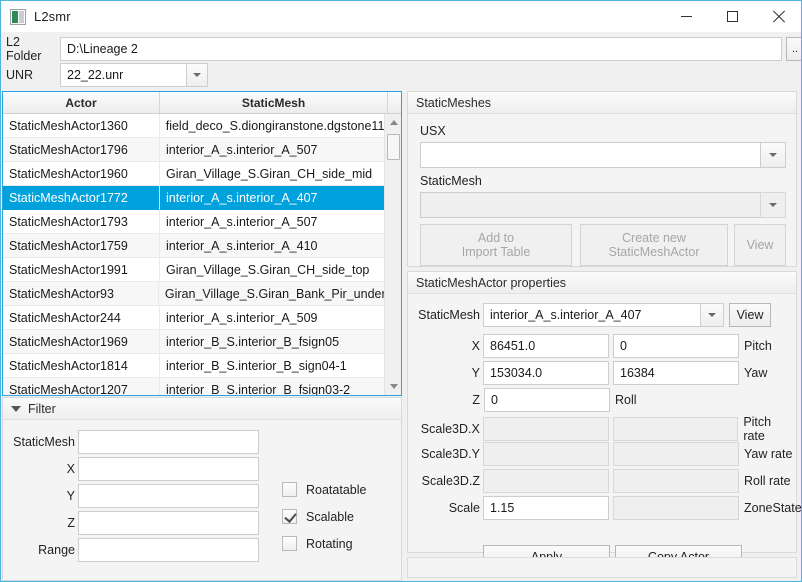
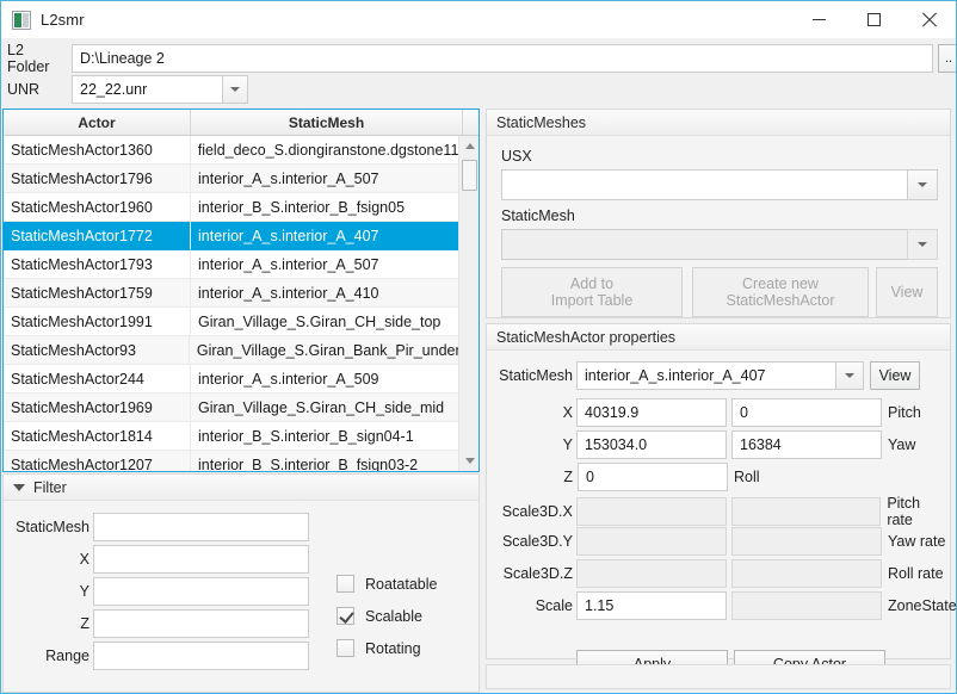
  L2smr
  L2 Folder
  D:\Lineage 2
  ..
  UNR
  22_22.unr
  Actor
  StaticMesh
  StaticMeshActor1360
  field_deco_S.diongiranstone.dgstone11
  StaticMeshActor1796
  interior_A_s.interior_A_507
  StaticMeshActor1960
- Giran_Village_S.Giran_CH_side_mid
+ interior_B_S.interior_B_fsign05
  StaticMeshActor1772
  interior_A_s.interior_A_407
  StaticMeshActor1793
  interior_A_s.interior_A_507
  StaticMeshActor1759
  interior_A_s.interior_A_410
  StaticMeshActor1991
  Giran_Village_S.Giran_CH_side_top
  StaticMeshActor93
  Giran_Village_S.Giran_Bank_Pir_unde
  StaticMeshActor244
  interior_A_s.interior_A_509
  StaticMeshActor1969
- interior_B_S.interior_B_fsign05
+ Giran_Village_S.Giran_CH_side_mid
  StaticMeshActor1814
  interior_B_S.interior_B_sign04-1
  StaticMeshActor1207
  interior_B_S.interior_B_fsign03-2
  Filter
  StaticMesh
  X
  Y
  Z
  Range
  Roatatable
  Scalable
  Rotating
  StaticMeshes
  USX
  StaticMesh
  Add to
  Import Table
  Create new
  StaticMeshActor
  View
  StaticMeshActor properties
  StaticMesh
  interior_A_s.interior_A_407
  View
  X
- 86451.0
+ 40319.9
  0
  Pitch
  Y
  153034.0
  16384
  Yaw
  Z
  0
  Roll
  Scale3D.X
  Pitch rate
  Scale3D.Y
  Yaw rate
  Scale3D.Z
  Roll rate
  Scale
  1.15
  ZoneState
